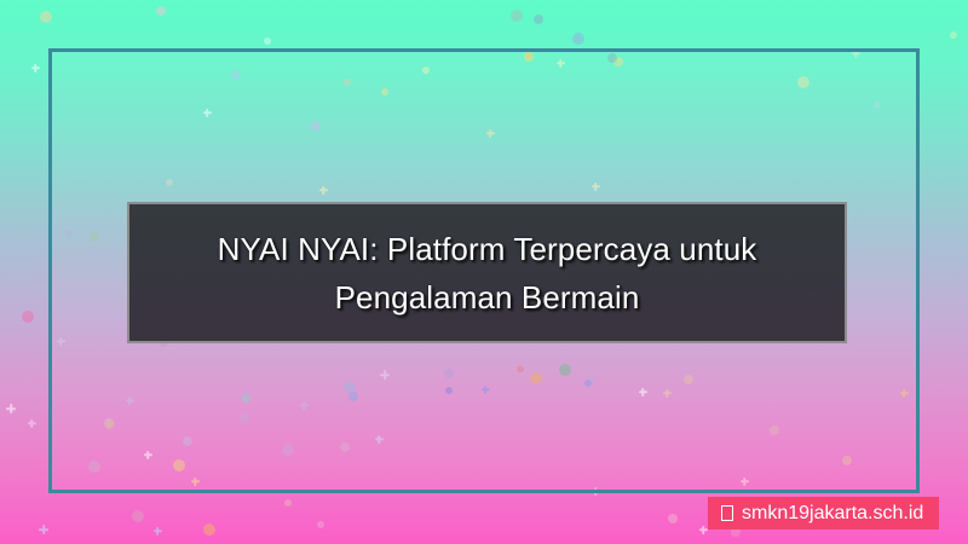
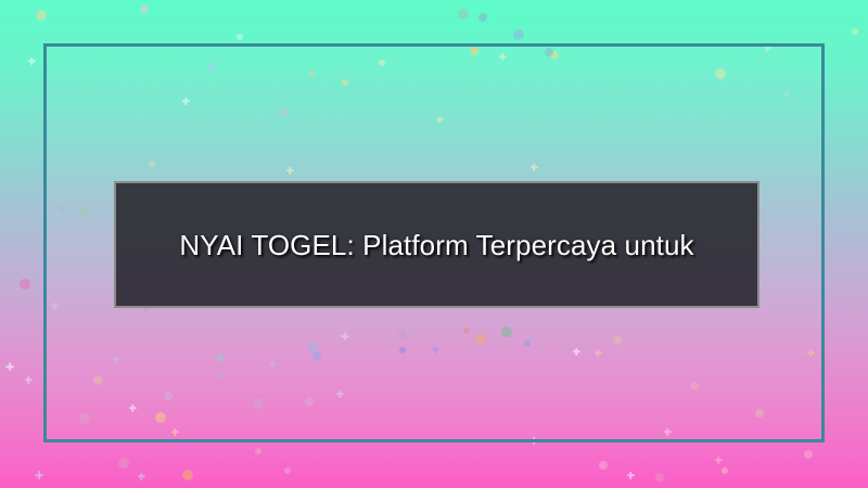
- NYAI NYAI: Platform Terpercaya untuk
+ NYAI TOGEL: Platform Terpercaya untuk
- Pengalaman Bermain
- smkn19jakarta.sch.id
